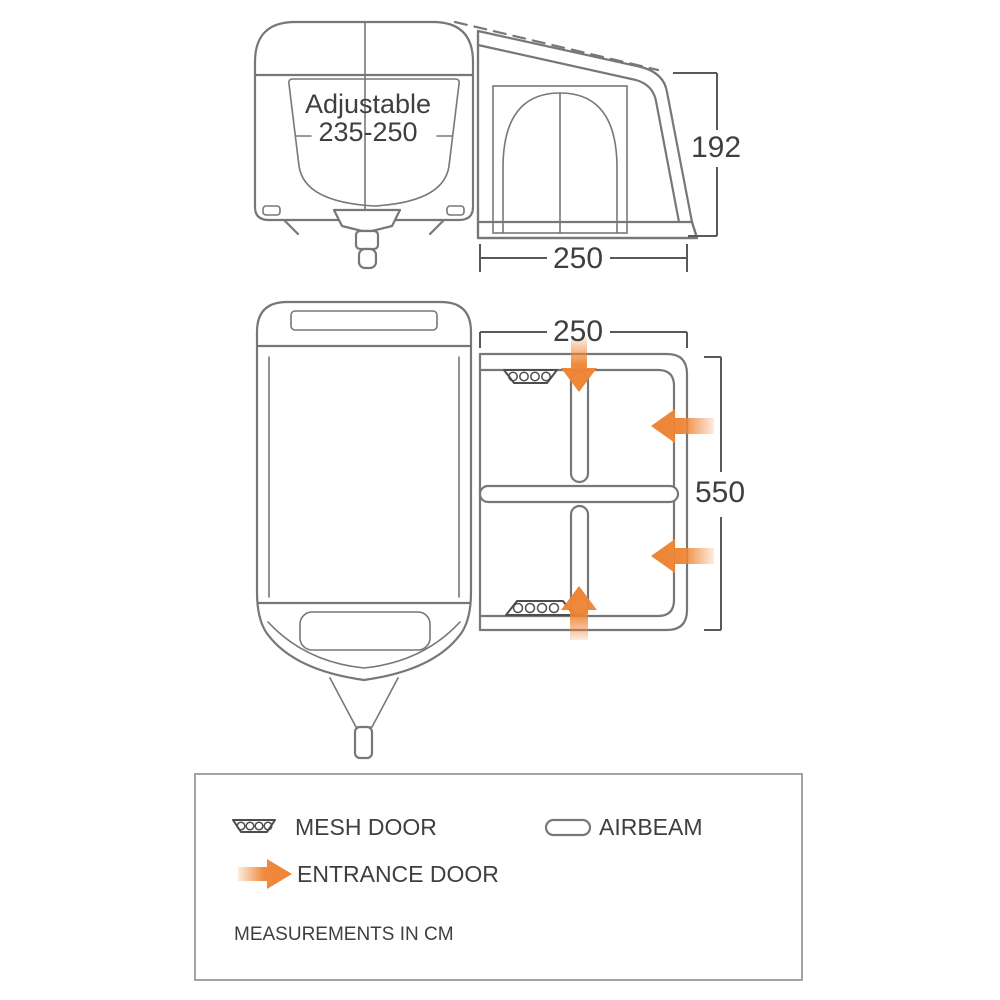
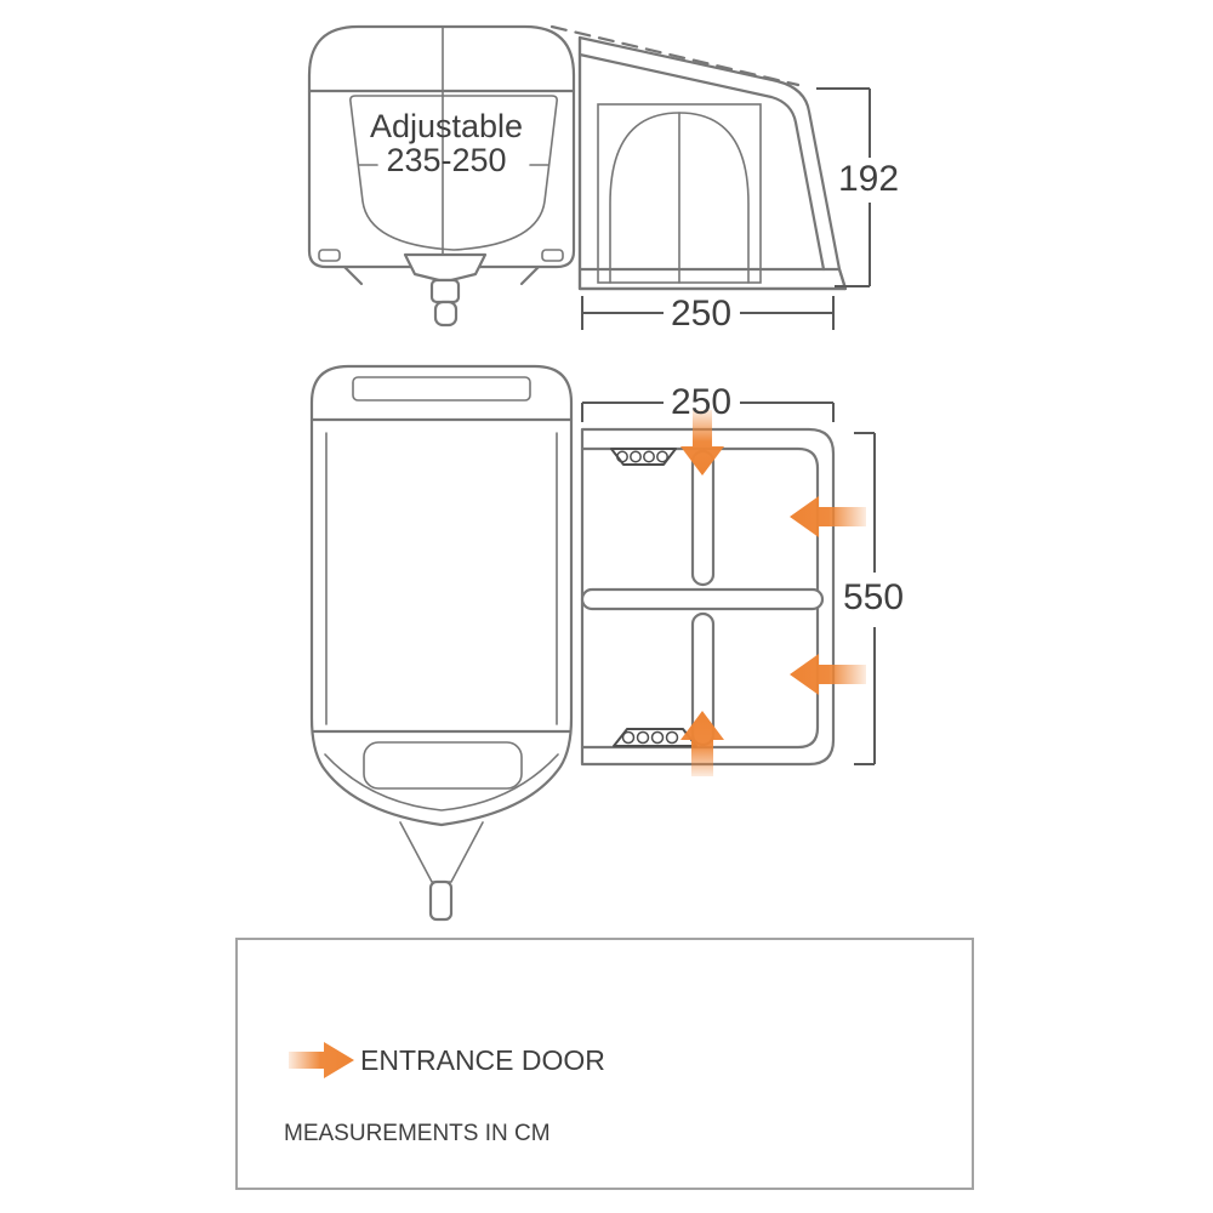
  Adjustable
  235-250
  192
  250
  250
  550
- MESH DOOR
- AIRBEAM
  ENTRANCE DOOR
  MEASUREMENTS IN CM
